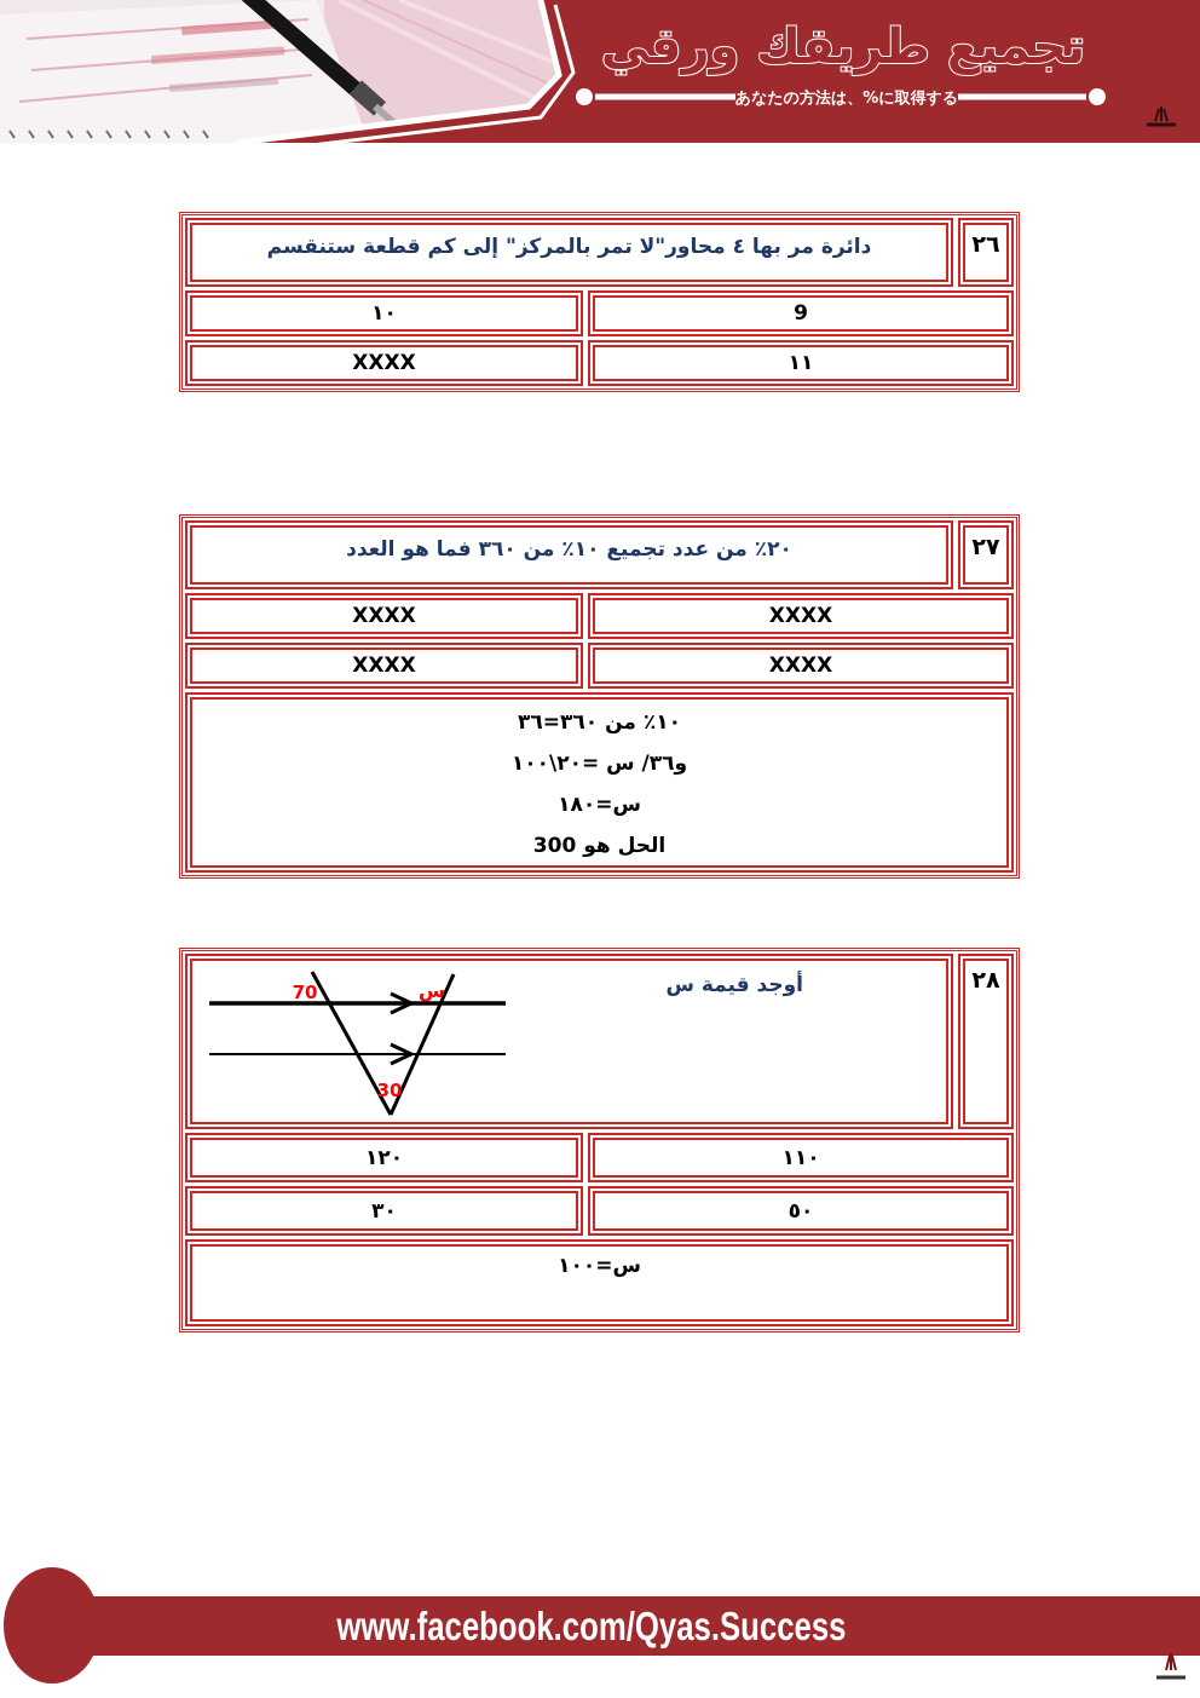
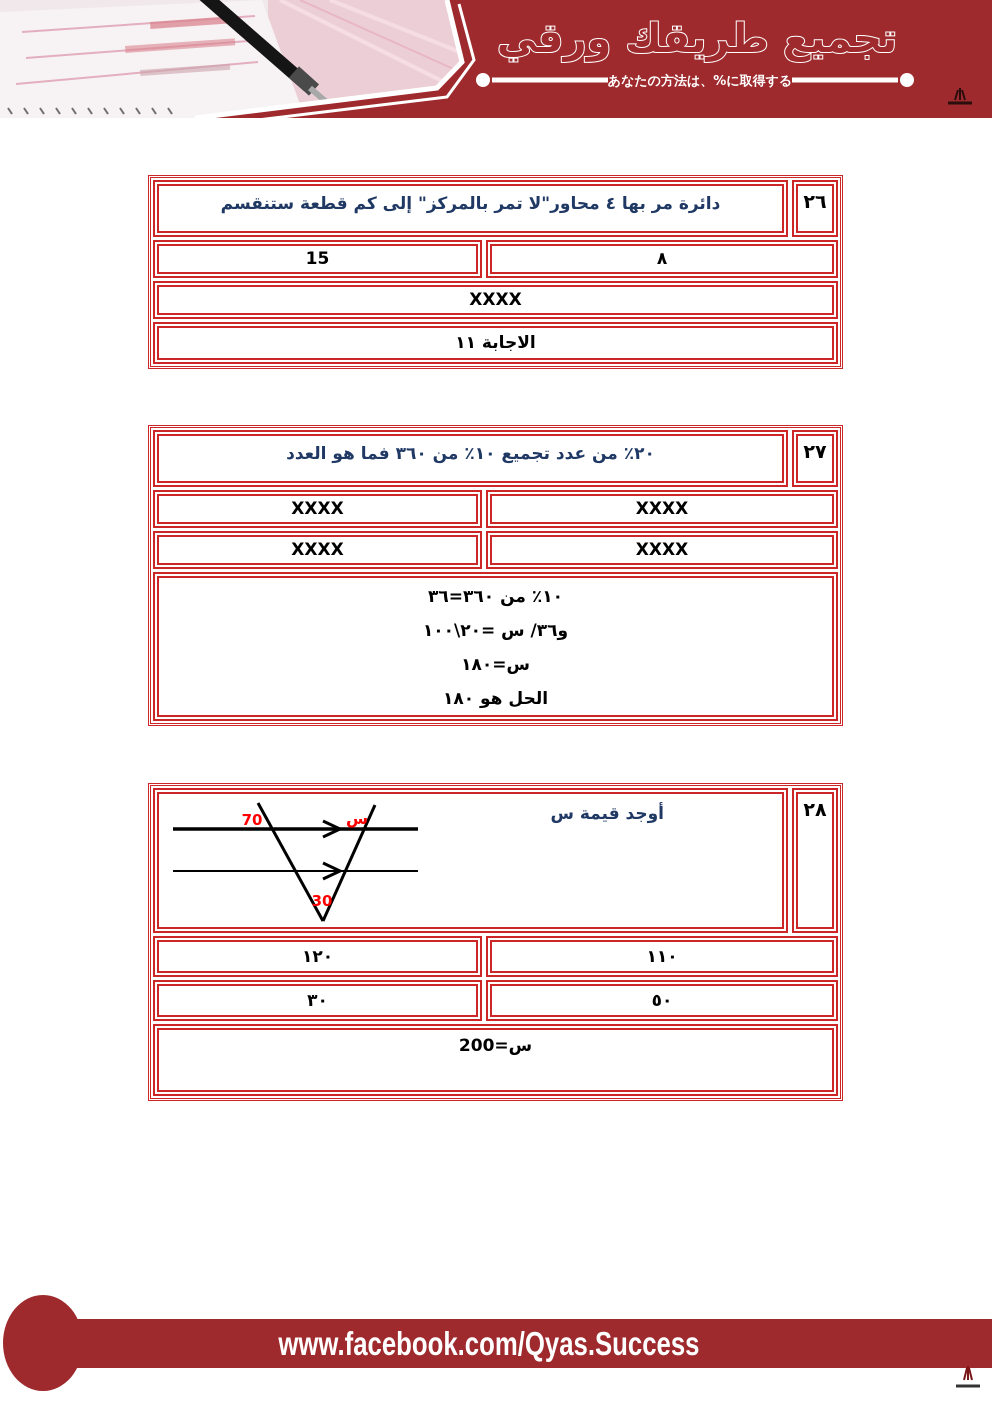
  تجميع طريقك ورقي
  あなたの方法は、%に取得する
  ٢٦
  دائرة مر بها ٤ محاور"لا تمر بالمركز" إلى كم قطعة ستنقسم
- 9
+ ٨
- ١٠
+ 15
- ١١
  XXXX
+ الاجابة ١١
  ٢٧
  ٢٠٪ من عدد تجميع ١٠٪ من ٣٦٠ فما هو العدد
  XXXX
  XXXX
  XXXX
  XXXX
  ١٠٪ من ٣٦٠=٣٦
  و٣٦/ س =٢٠\١٠٠
  س=١٨٠
- الحل هو 300
+ الحل هو ١٨٠
  ٢٨
  أوجد قيمة س
  70
  س
  30
  ١١٠
  ١٢٠
  ٥٠
  ٣٠
- س=١٠٠
+ س=200
  www.facebook.com/Qyas.Success
